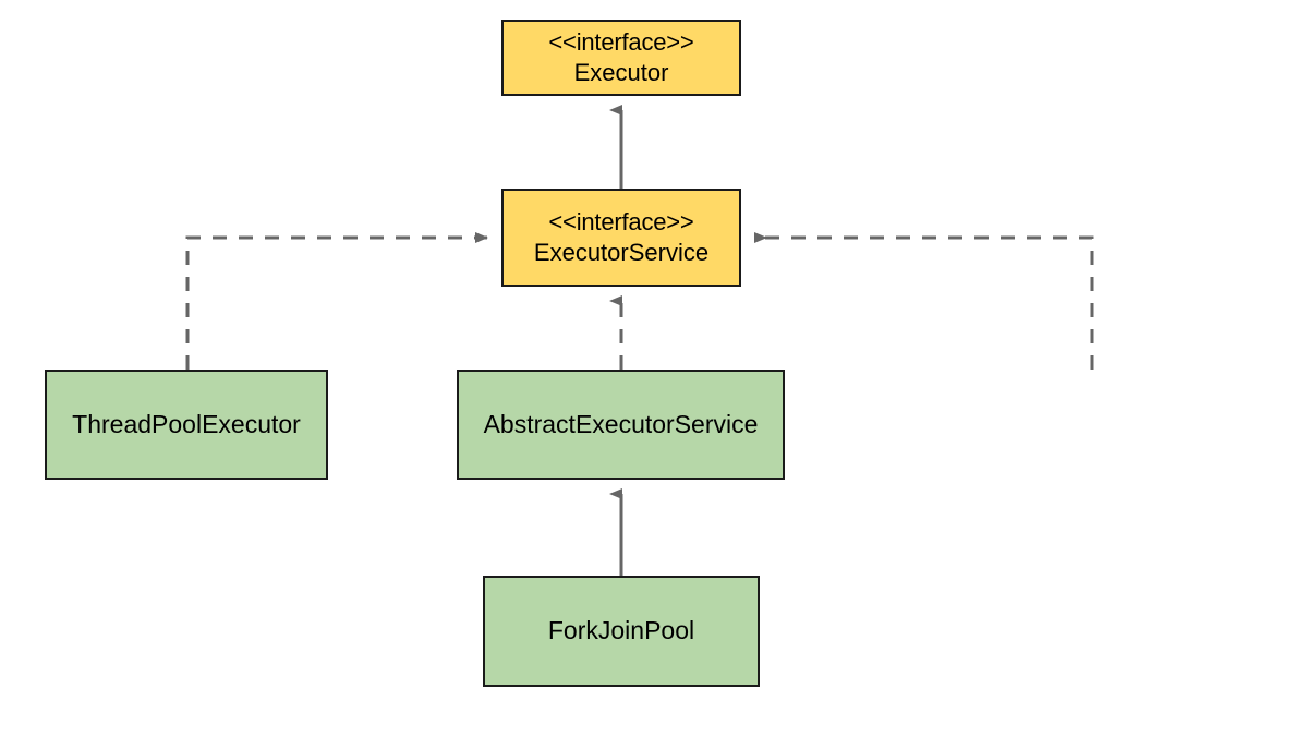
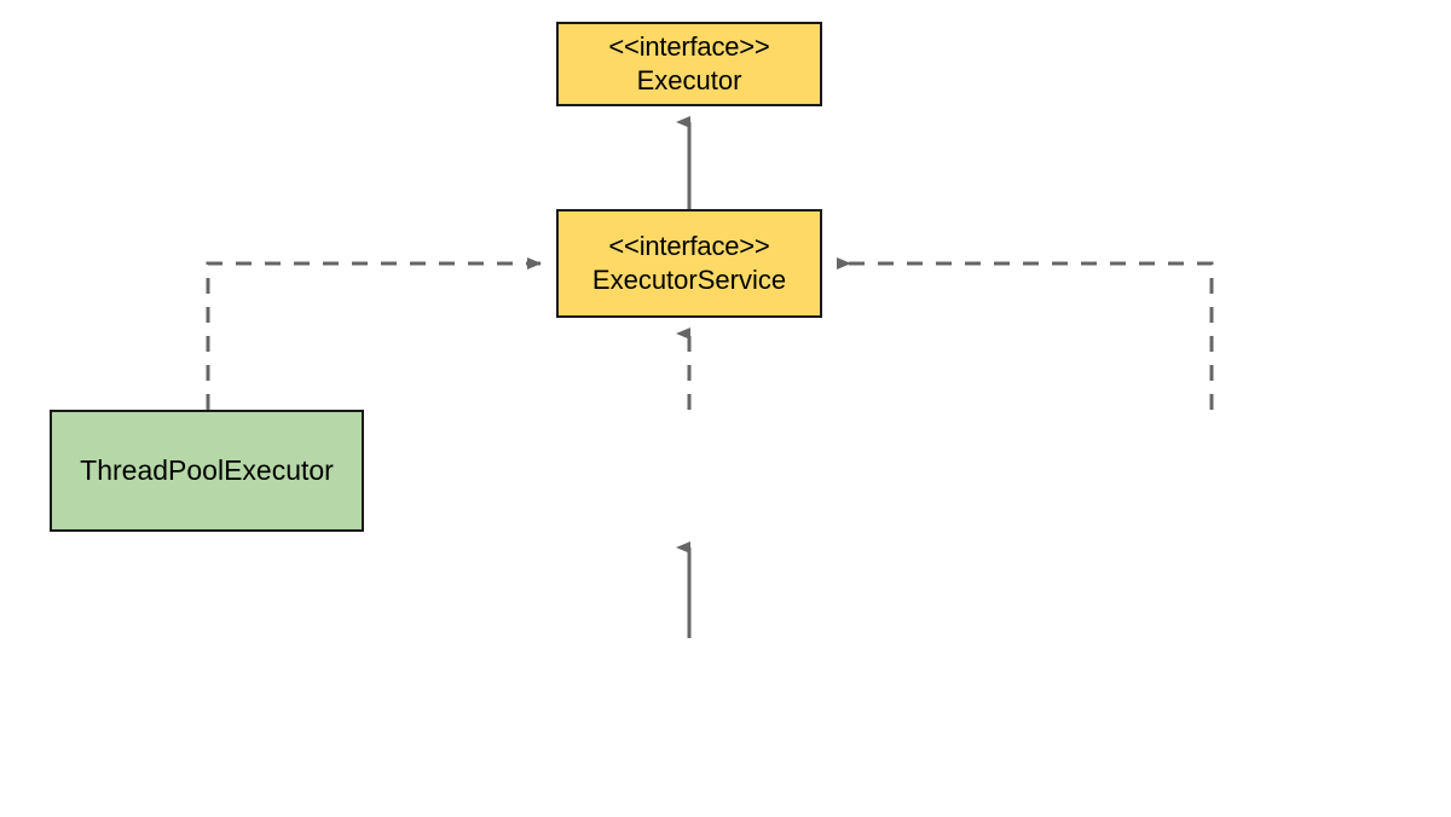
  <<interface>>
  Executor
  <<interface>>
  ExecutorService
  ThreadPoolExecutor
- AbstractExecutorService
- ForkJoinPool
